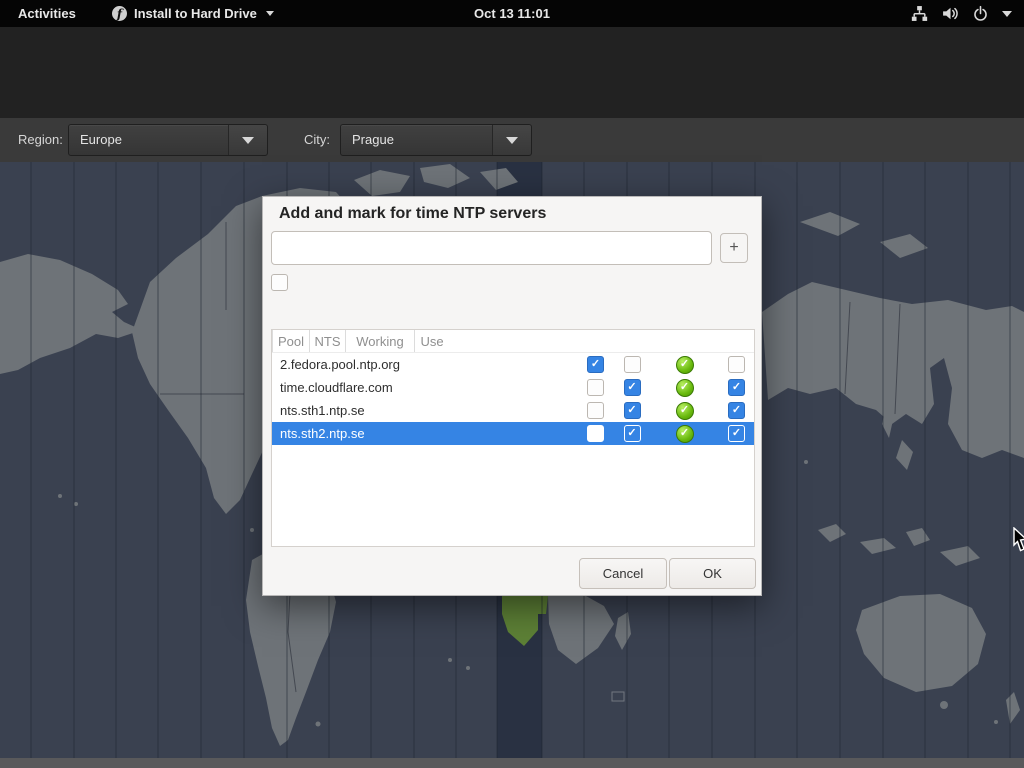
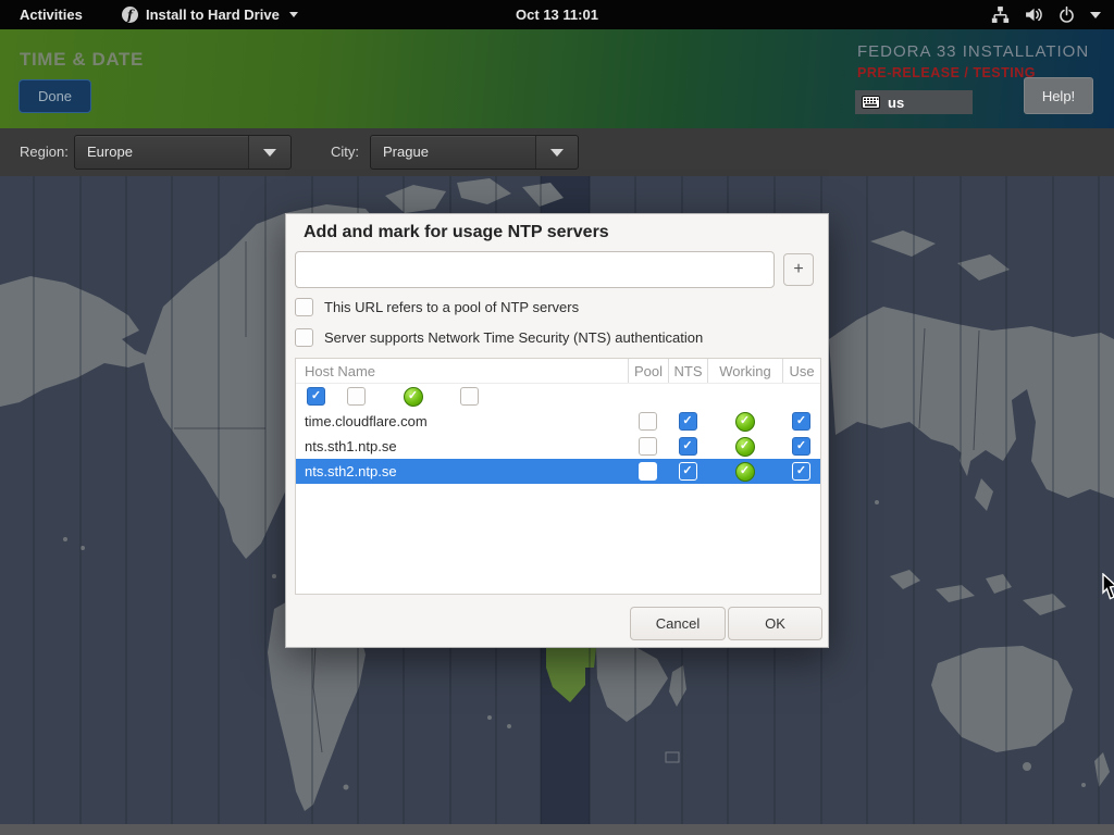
  Activities
  Oct 13 11:01
  f
  Install to Hard Drive
+ TIME & DATE
+ FEDORA 33 INSTALLATION
+ PRE-RELEASE / TESTING
+ Done
+ us
+ Help!
  Region:
  Europe
  City:
  Prague
- Add and mark for time NTP servers
+ Add and mark for usage NTP servers
  +
+ This URL refers to a pool of NTP servers
+ Server supports Network Time Security (NTS) authentication
+ Host Name
  Pool
  NTS
  Working
  Use
- 2.fedora.pool.ntp.org
  ✓
  ✓
  time.cloudflare.com
  ✓
  ✓
  ✓
  nts.sth1.ntp.se
  ✓
  ✓
  ✓
  nts.sth2.ntp.se
  ✓
  ✓
  ✓
  Cancel
  OK
